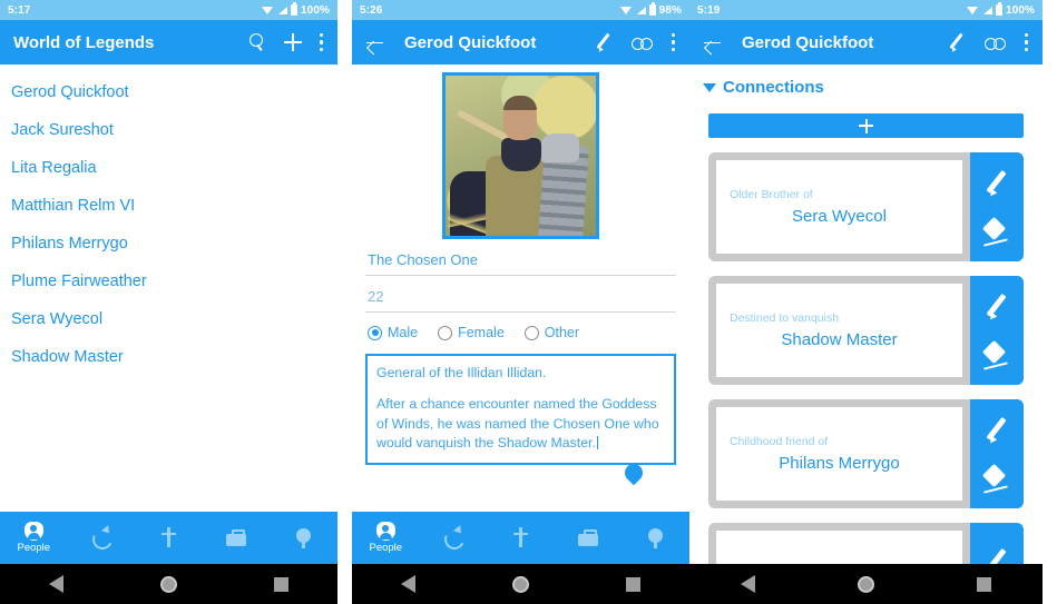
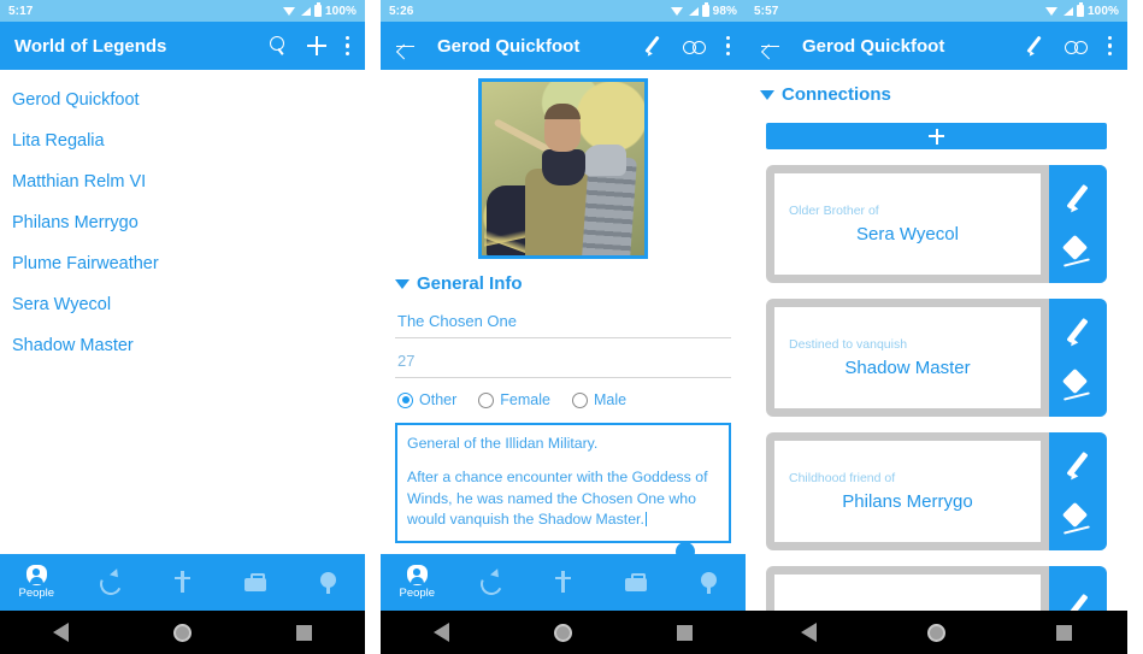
  5:17
  100%
  World of Legends
  Gerod Quickfoot
- Jack Sureshot
  Lita Regalia
  Matthian Relm VI
  Philans Merrygo
  Plume Fairweather
  Sera Wyecol
  Shadow Master
  People
  5:26
  98%
  Gerod Quickfoot
+ General Info
  The Chosen One
- 22
+ 27
- Male
+ Other
  Female
- Other
+ Male
- General of the Illidan Illidan.
+ General of the Illidan Military.
- After a chance encounter named the Goddess of Winds, he was named the Chosen One who would vanquish the Shadow Master.
+ After a chance encounter with the Goddess of Winds, he was named the Chosen One who would vanquish the Shadow Master.
  People
- 5:19
+ 5:57
  100%
  Gerod Quickfoot
  Connections
  Older Brother of
  Sera Wyecol
  Destined to vanquish
  Shadow Master
  Childhood friend of
  Philans Merrygo
